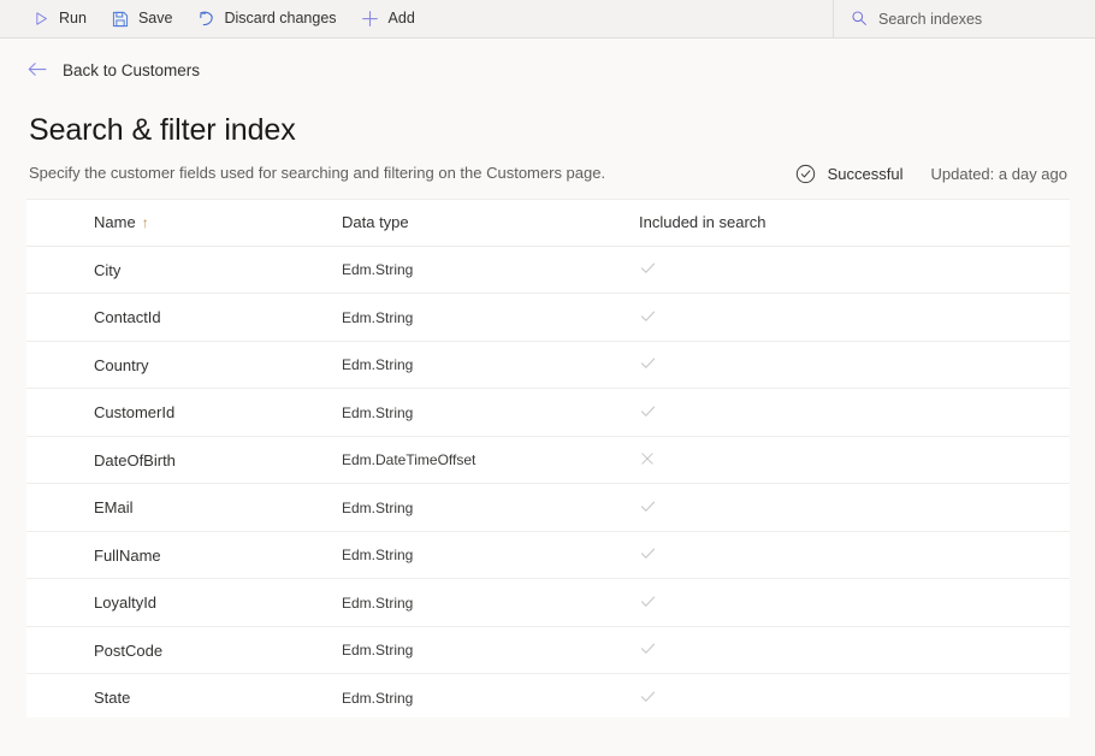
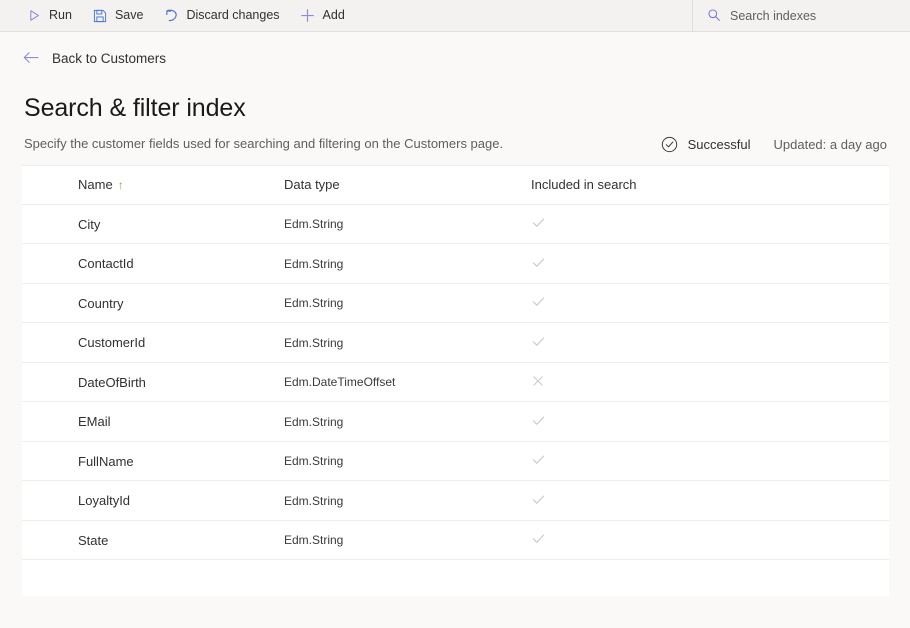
  Run
  Save
  Discard changes
  Add
  Search indexes
  Back to Customers
  Search & filter index
  Specify the customer fields used for searching and filtering on the Customers page.
  Successful
  Updated: a day ago
  Name ↑	Data type	Included in search
  City	Edm.String
  ContactId	Edm.String
  Country	Edm.String
  CustomerId	Edm.String
  DateOfBirth	Edm.DateTimeOffset
  EMail	Edm.String
  FullName	Edm.String
  LoyaltyId	Edm.String
- PostCode	Edm.String
  State	Edm.String
